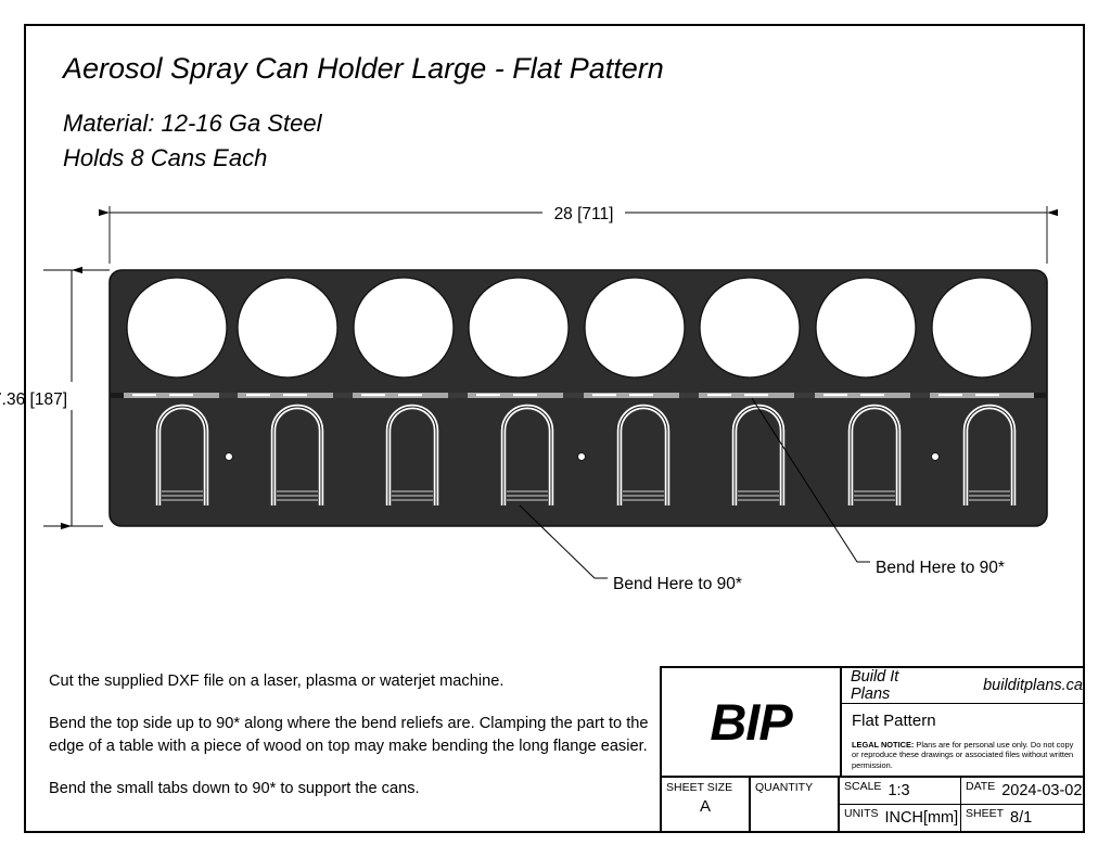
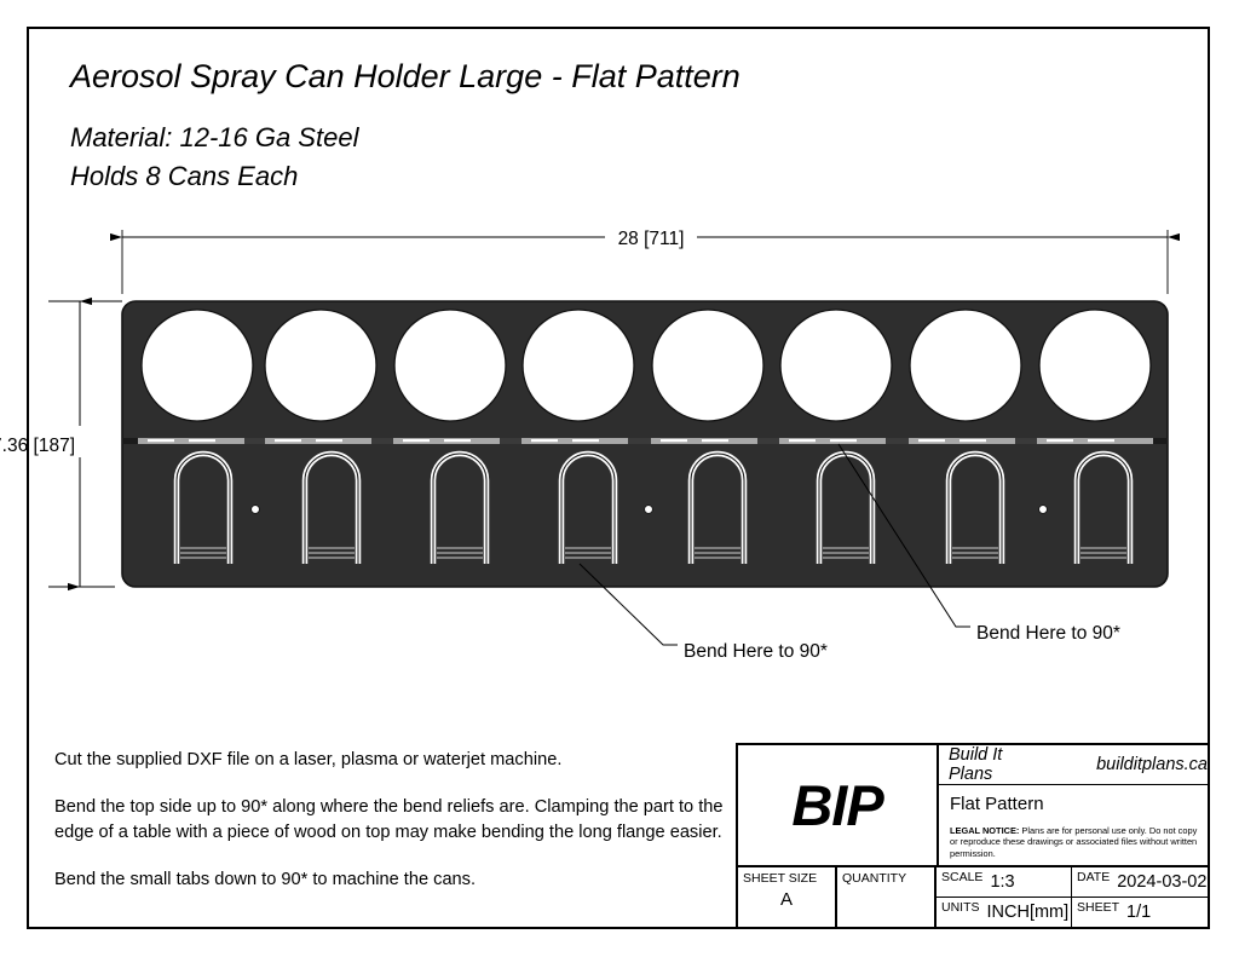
  Aerosol Spray Can Holder Large - Flat Pattern
  Material: 12-16 Ga Steel
  Holds 8 Cans Each
  28 [711]
  .36 [187]
  Bend Here to 90*
  Bend Here to 90*
  Cut the supplied DXF file on a laser, plasma or waterjet machine.
  Bend the top side up to 90* along where the bend reliefs are. Clamping the part to the edge of a table with a piece of wood on top may make bending the long flange easier.
- Bend the small tabs down to 90* to support the cans.
+ Bend the small tabs down to 90* to machine the cans.
  BIP
  Build It Plans
  builditplans.ca
  Flat Pattern
  LEGAL NOTICE: Plans are for personal use only. Do not copy or reproduce these drawings or associated files without written permission.
  SHEET SIZE
  A
  QUANTITY
  SCALE
  1:3
  DATE
  2024-03-02
  UNITS
  INCH[mm]
  SHEET
- 8/1
+ 1/1
